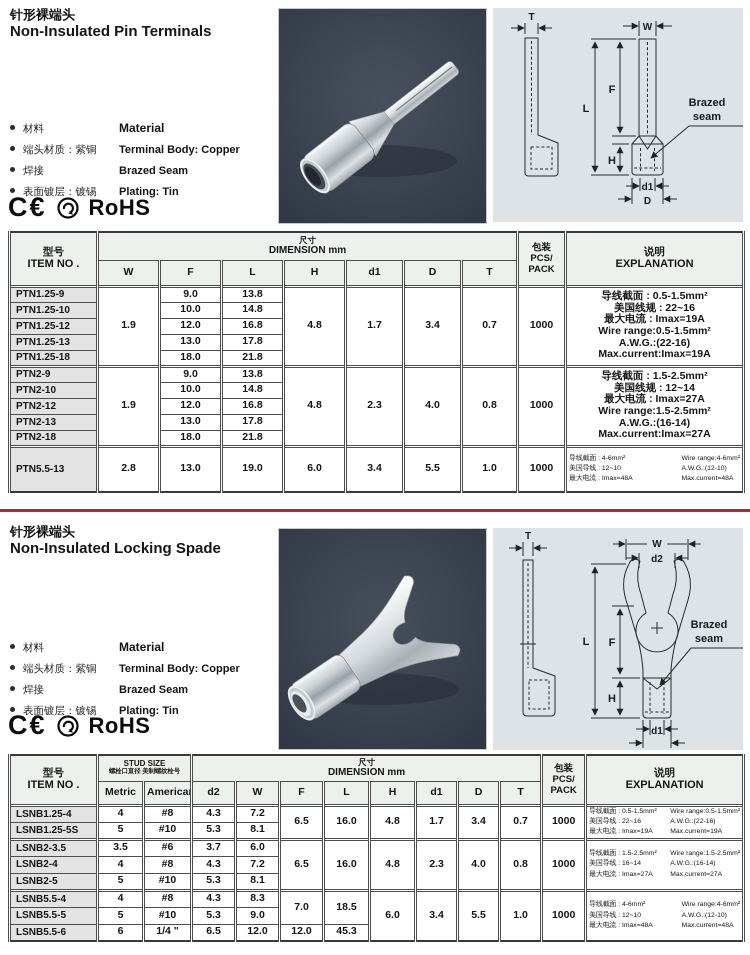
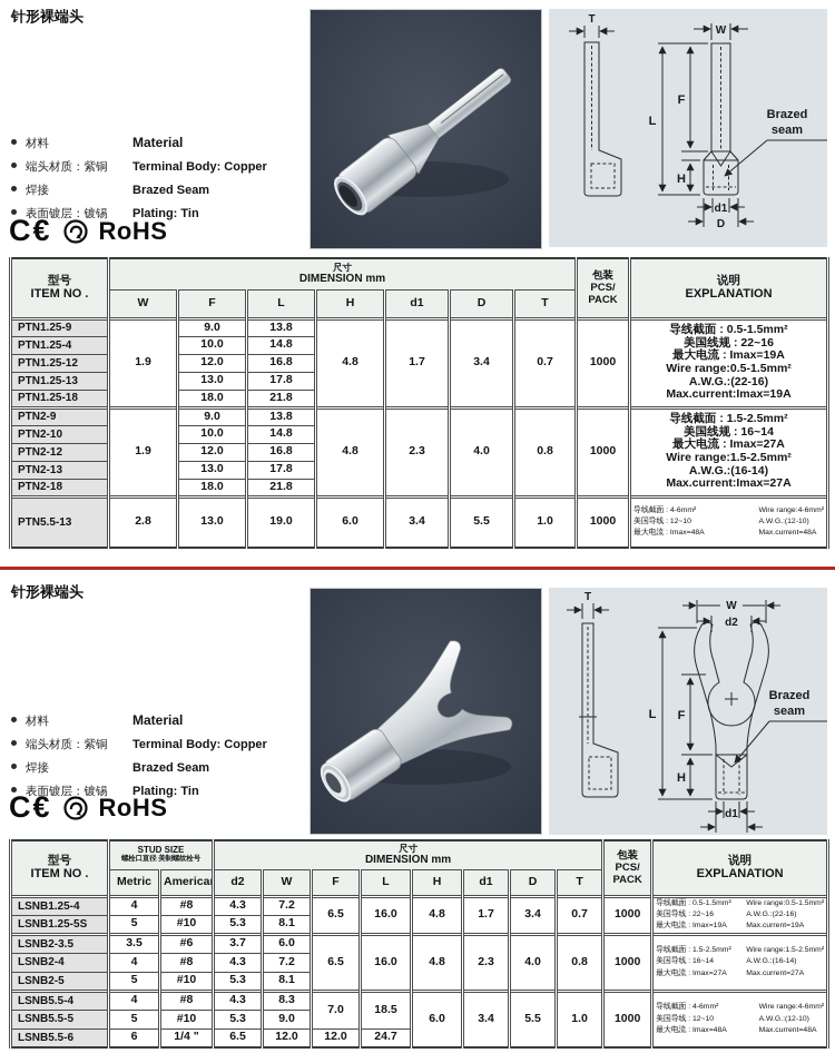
  针形裸端头
- Non-Insulated Pin Terminals
  材料
  Material
  端头材质：紫铜
  Terminal Body: Copper
  焊接
  Brazed Seam
  表面镀层：镀锡
  Plating: Tin
  C€
  RoHS
  T
  W
  F
  L
  H
  d1
  D
  Brazed
  seam
  型号ITEM NO .	尺寸DIMENSION mm	包装PCS/PACK	说明EXPLANATION
  W	F	L	H	d1	D	T
  PTN1.25-9	1.9	9.0	13.8	4.8	1.7	3.4	0.7	1000	导线截面 : 0.5-1.5mm²美国线规 : 22~16最大电流 : Imax=19AWire range:0.5-1.5mm²A.W.G.:(22-16)Max.current:Imax=19A
- PTN1.25-10	10.0	14.8
+ PTN1.25-4	10.0	14.8
  PTN1.25-12	12.0	16.8
  PTN1.25-13	13.0	17.8
  PTN1.25-18	18.0	21.8
- PTN2-9	1.9	9.0	13.8	4.8	2.3	4.0	0.8	1000	导线截面 : 1.5-2.5mm²美国线规 : 12~14最大电流 : Imax=27AWire range:1.5-2.5mm²A.W.G.:(16-14)Max.current:Imax=27A
+ PTN2-9	1.9	9.0	13.8	4.8	2.3	4.0	0.8	1000	导线截面 : 1.5-2.5mm²美国线规 : 16~14最大电流 : Imax=27AWire range:1.5-2.5mm²A.W.G.:(16-14)Max.current:Imax=27A
  PTN2-10	10.0	14.8
  PTN2-12	12.0	16.8
  PTN2-13	13.0	17.8
  PTN2-18	18.0	21.8
  针形裸端头
- Non-Insulated Locking Spade
  材料
  Material
  端头材质：紫铜
  Terminal Body: Copper
  焊接
  Brazed Seam
  表面镀层：镀锡
  Plating: Tin
  C€
  RoHS
  T
  W
  d2
  F
  L
  H
  d1
  Brazed
  seam
  型号ITEM NO .	STUD SIZE	尺寸DIMENSION mm	包装PCS/PACK	说明EXPLANATION
  Metric	America	d2	W	F	L	H	d1	D	T
  LSNB1.25-5S	5	#10	5.3	8.1
  LSNB2-4	4	#8	4.3	7.2
  LSNB2-5	5	#10	5.3	8.1
  LSNB5.5-5	5	#10	5.3	9.0
- LSNB5.5-6	6	1/4 "	6.5	12.0	12.0	45.3
+ LSNB5.5-6	6	1/4 "	6.5	12.0	12.0	24.7
